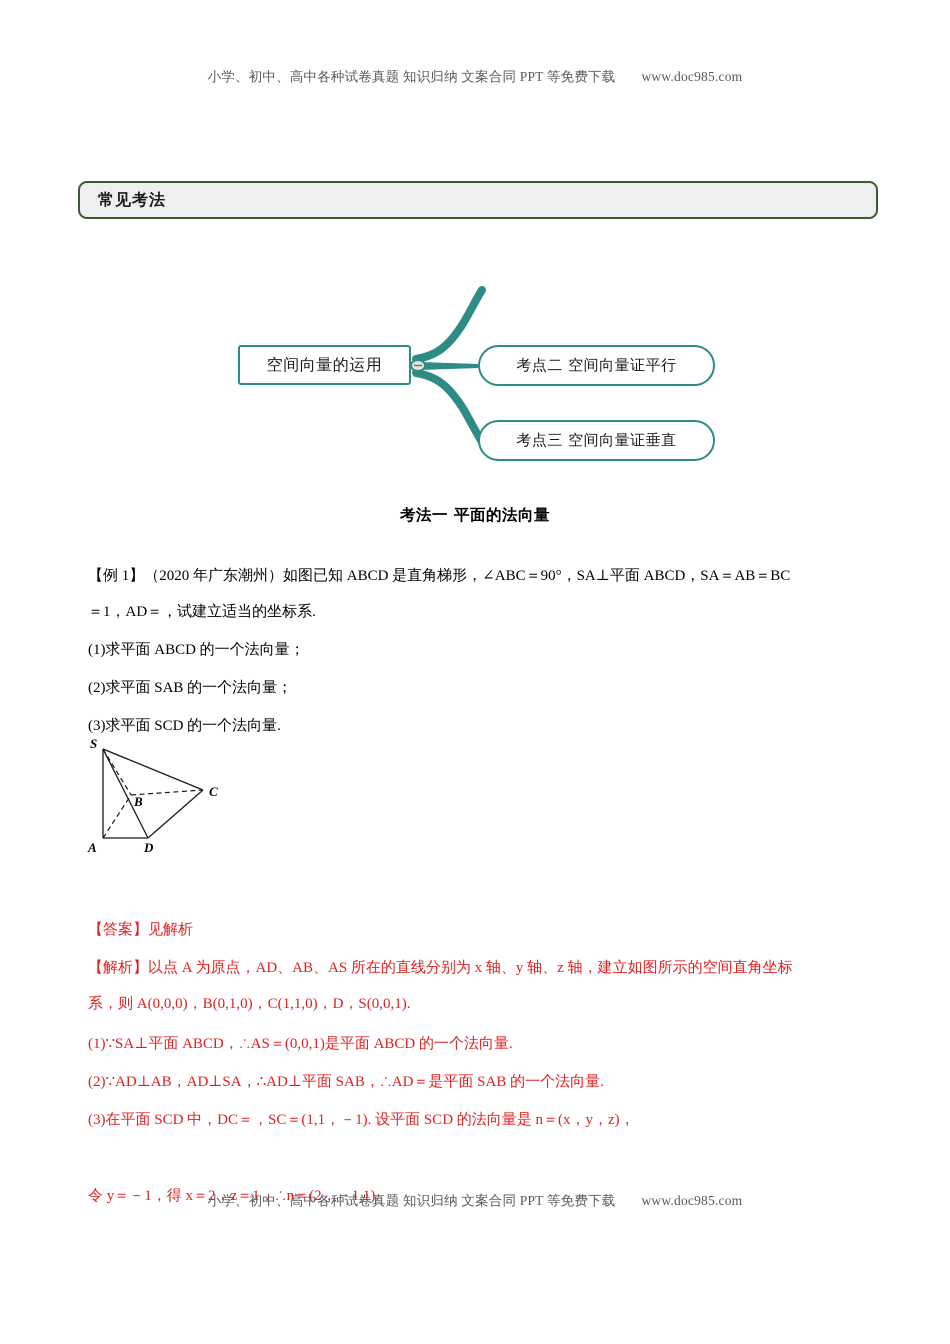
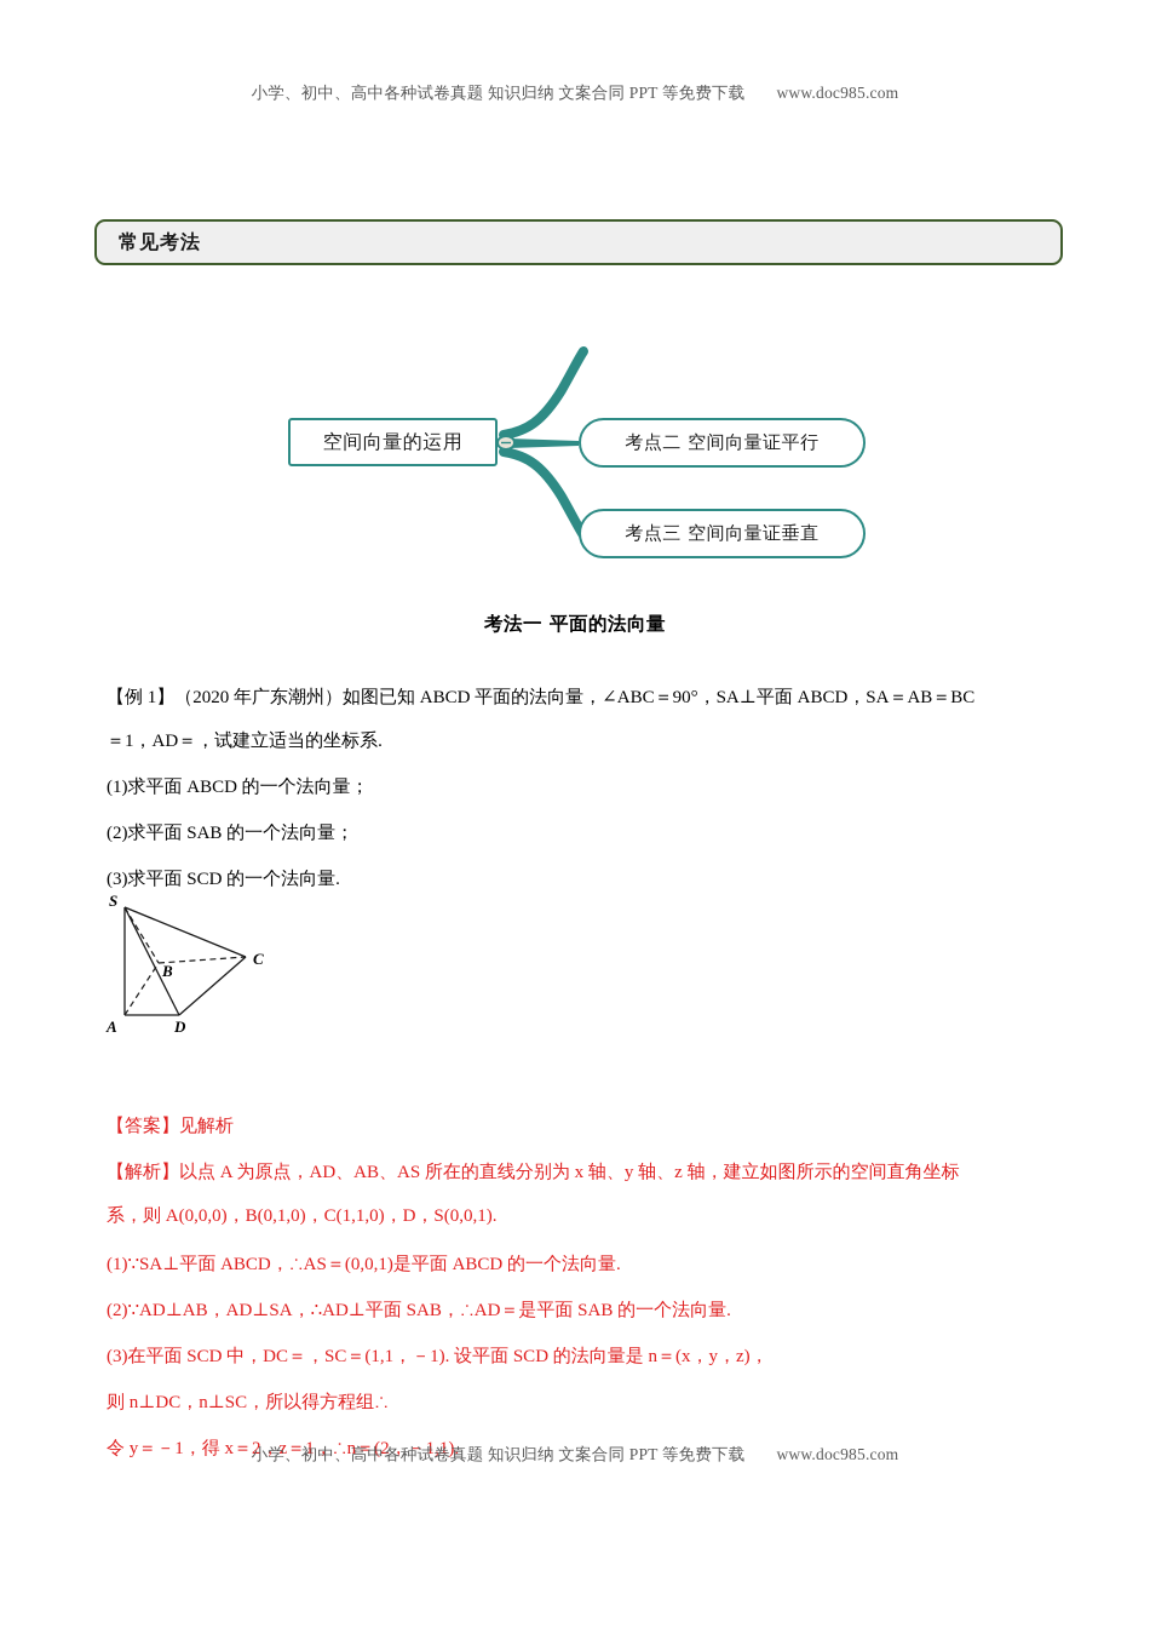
  小学、初中、高中各种试卷真题 知识归纳 文案合同 PPT 等免费下载 www.doc985.com
  常见考法
  空间向量的运用
  考点二 空间向量证平行
  考点三 空间向量证垂直
  考法一 平面的法向量
- 【例 1】（2020 年广东潮州）如图已知 ABCD 是直角梯形，∠ABC＝90°，SA⊥平面 ABCD，SA＝AB＝BC
+ 【例 1】（2020 年广东潮州）如图已知 ABCD 平面的法向量，∠ABC＝90°，SA⊥平面 ABCD，SA＝AB＝BC
  ＝1，AD＝，试建立适当的坐标系.
  (1)求平面 ABCD 的一个法向量；
  (2)求平面 SAB 的一个法向量；
  (3)求平面 SCD 的一个法向量.
  S
  B
  C
  A
  D
  【答案】见解析
  【解析】以点 A 为原点，AD、AB、AS 所在的直线分别为 x 轴、y 轴、z 轴，建立如图所示的空间直角坐标
  系，则 A(0,0,0)，B(0,1,0)，C(1,1,0)，D，S(0,0,1).
  (1)∵SA⊥平面 ABCD，∴AS＝(0,0,1)是平面 ABCD 的一个法向量.
  (2)∵AD⊥AB，AD⊥SA，∴AD⊥平面 SAB，∴AD＝是平面 SAB 的一个法向量.
  (3)在平面 SCD 中，DC＝，SC＝(1,1，－1). 设平面 SCD 的法向量是 n＝(x，y，z)，
+ 则 n⊥DC，n⊥SC，所以得方程组∴
  令 y＝－1，得 x＝2，z＝1，∴n＝(2，－1,1).
  小学、初中、高中各种试卷真题 知识归纳 文案合同 PPT 等免费下载 www.doc985.com
